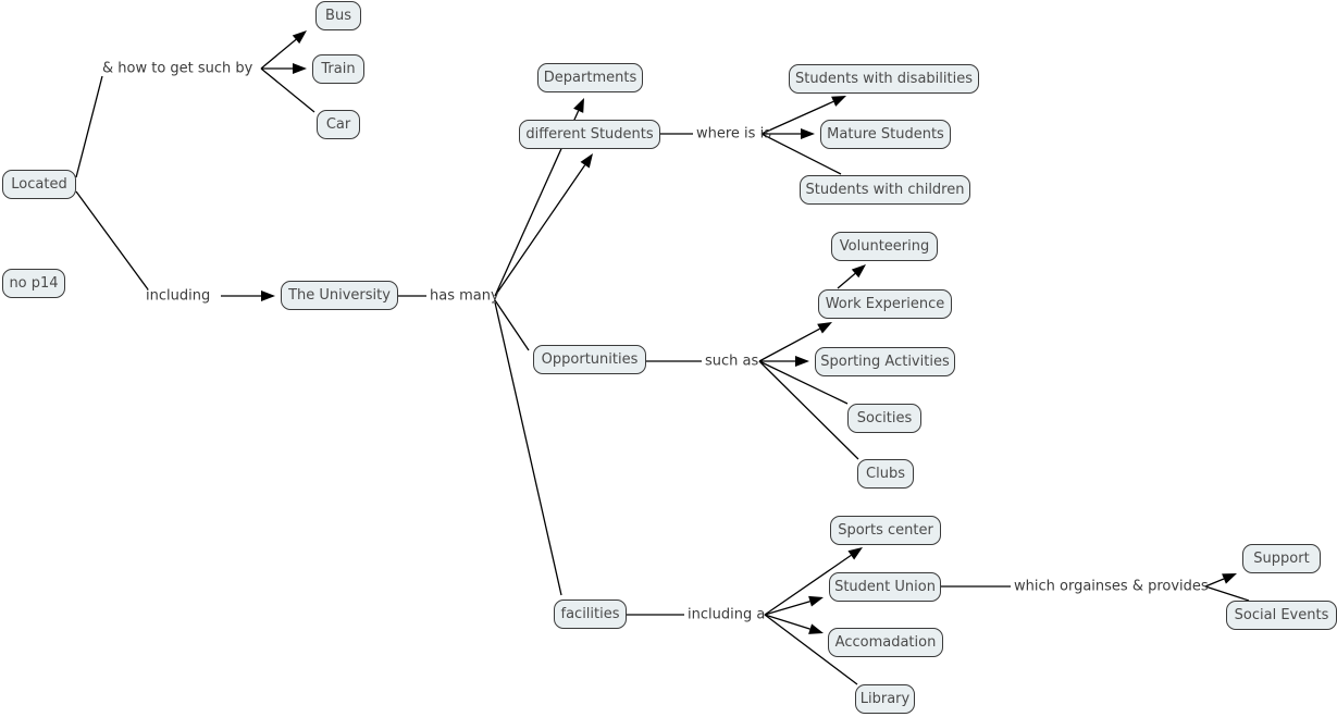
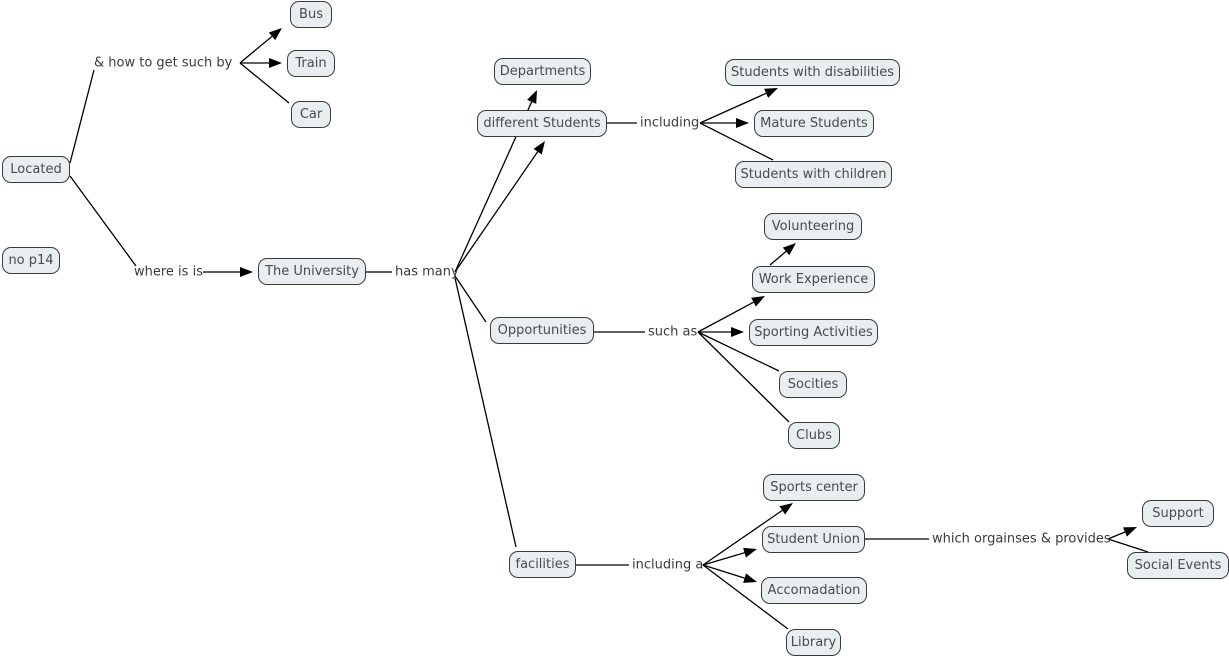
  & how to get such by
- including
+ where is is
  has many
- where is is
+ including
  such as
  including a
  which orgainses & provides
  Located
  no p14
  Bus
  Train
  Car
  The University
  Departments
  different Students
  Students with disabilities
  Mature Students
  Students with children
  Opportunities
  Volunteering
  Work Experience
  Sporting Activities
  Socities
  Clubs
  facilities
  Sports center
  Student Union
  Accomadation
  Library
  Support
  Social Events
